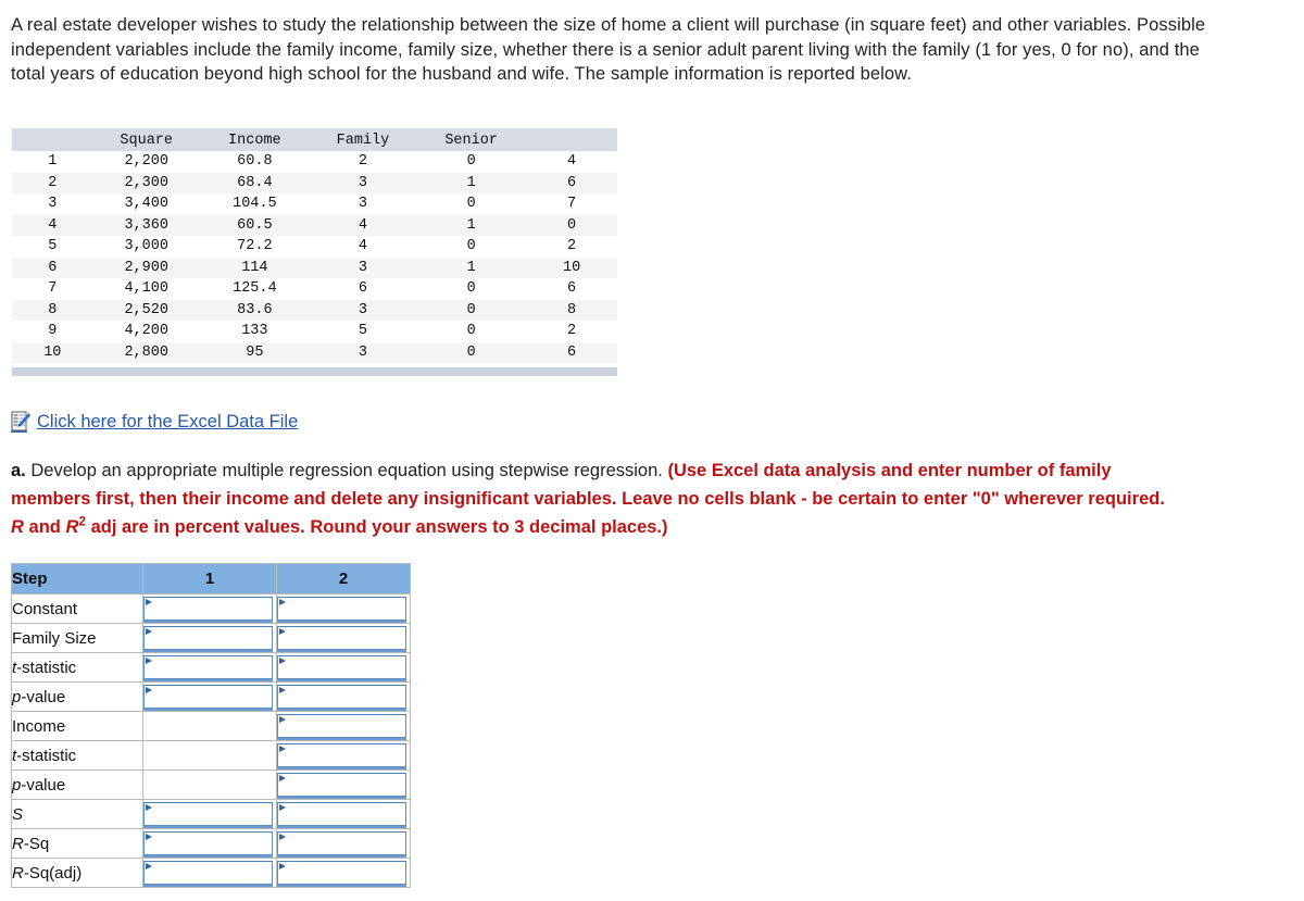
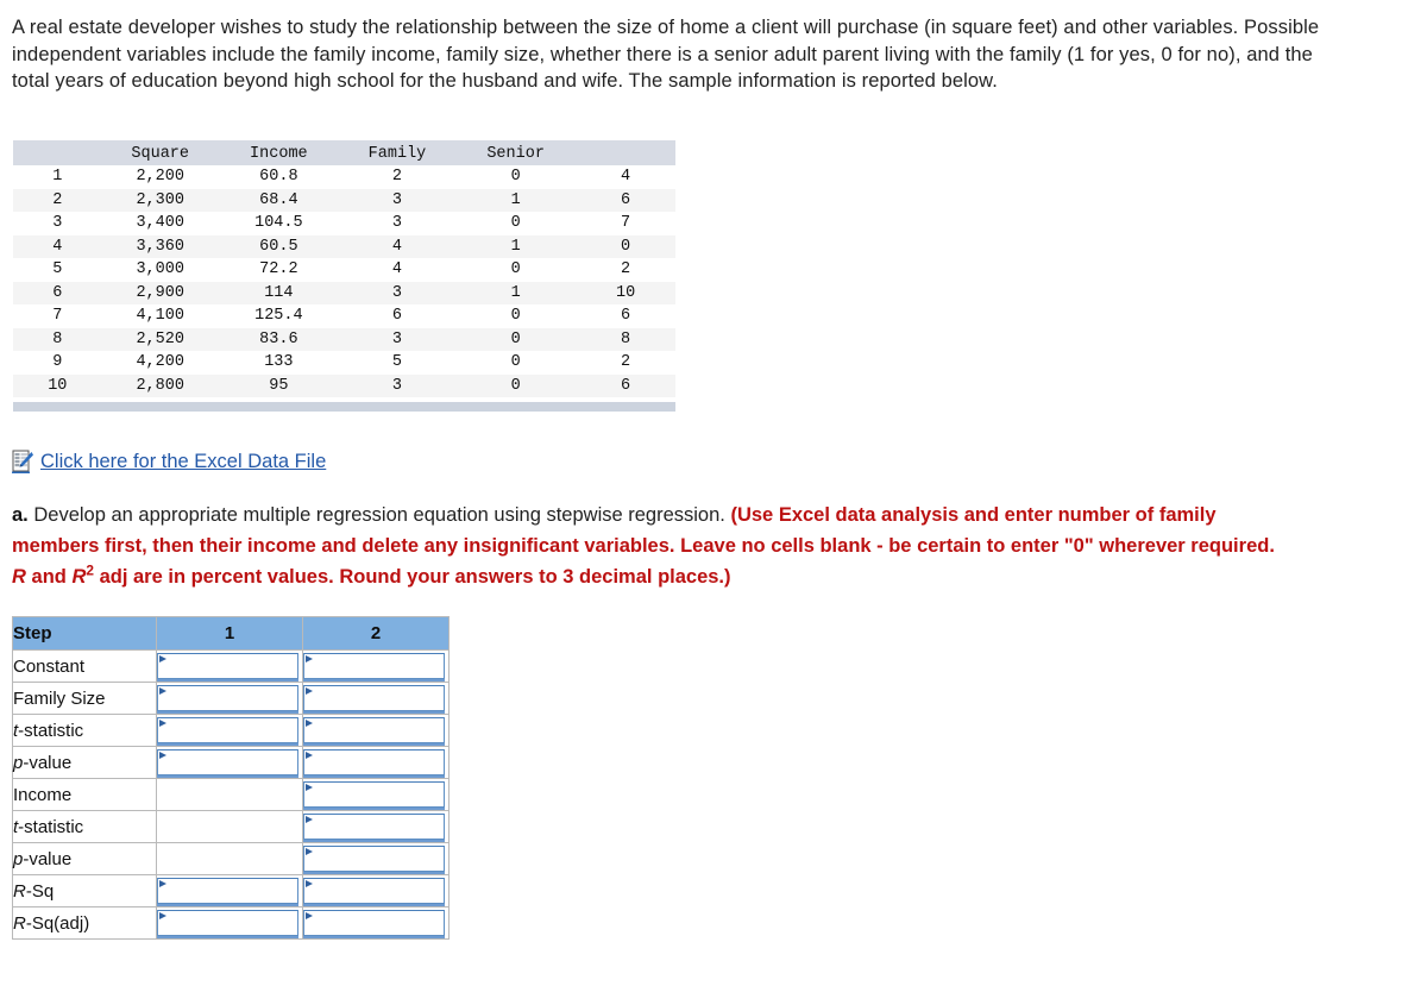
  A real estate developer wishes to study the relationship between the size of home a client will purchase (in square feet) and other variables. Possible independent variables include the family income, family size, whether there is a senior adult parent living with the family (1 for yes, 0 for no), and the total years of education beyond high school for the husband and wife. The sample information is reported below.
  	Square	Income	Family	Senior
  1	2,200	60.8	2	0	4
  2	2,300	68.4	3	1	6
  3	3,400	104.5	3	0	7
  4	3,360	60.5	4	1	0
  5	3,000	72.2	4	0	2
  6	2,900	114	3	1	10
  7	4,100	125.4	6	0	6
  8	2,520	83.6	3	0	8
  9	4,200	133	5	0	2
  10	2,800	95	3	0	6
  Click here for the Excel Data File
  a. Develop an appropriate multiple regression equation using stepwise regression. (Use Excel data analysis and enter number of family members first, then their income and delete any insignificant variables. Leave no cells blank - be certain to enter "0" wherever required. R and R2 adj are in percent values. Round your answers to 3 decimal places.)
  Step	1	2
  Constant
  Family Size
  t-statistic
  p-value
  Income
  t-statistic
  p-value
- S
  R-Sq
  R-Sq(adj)
